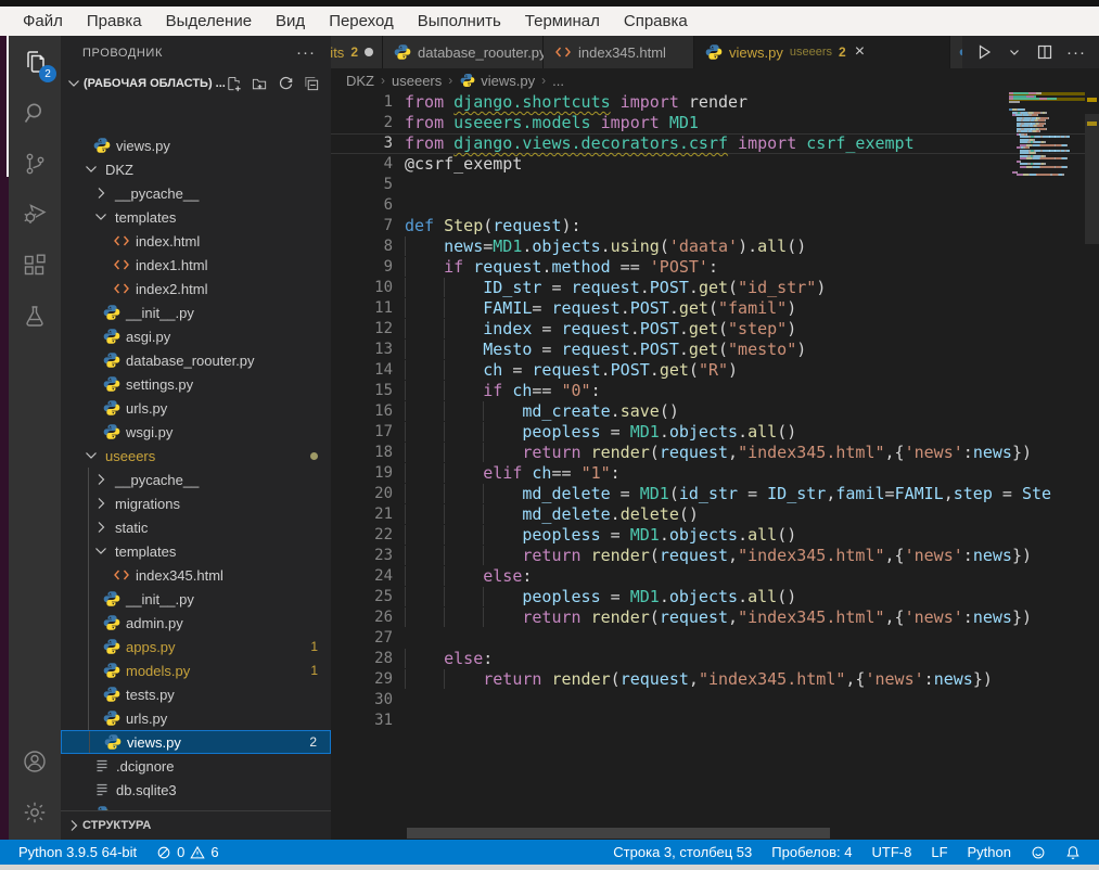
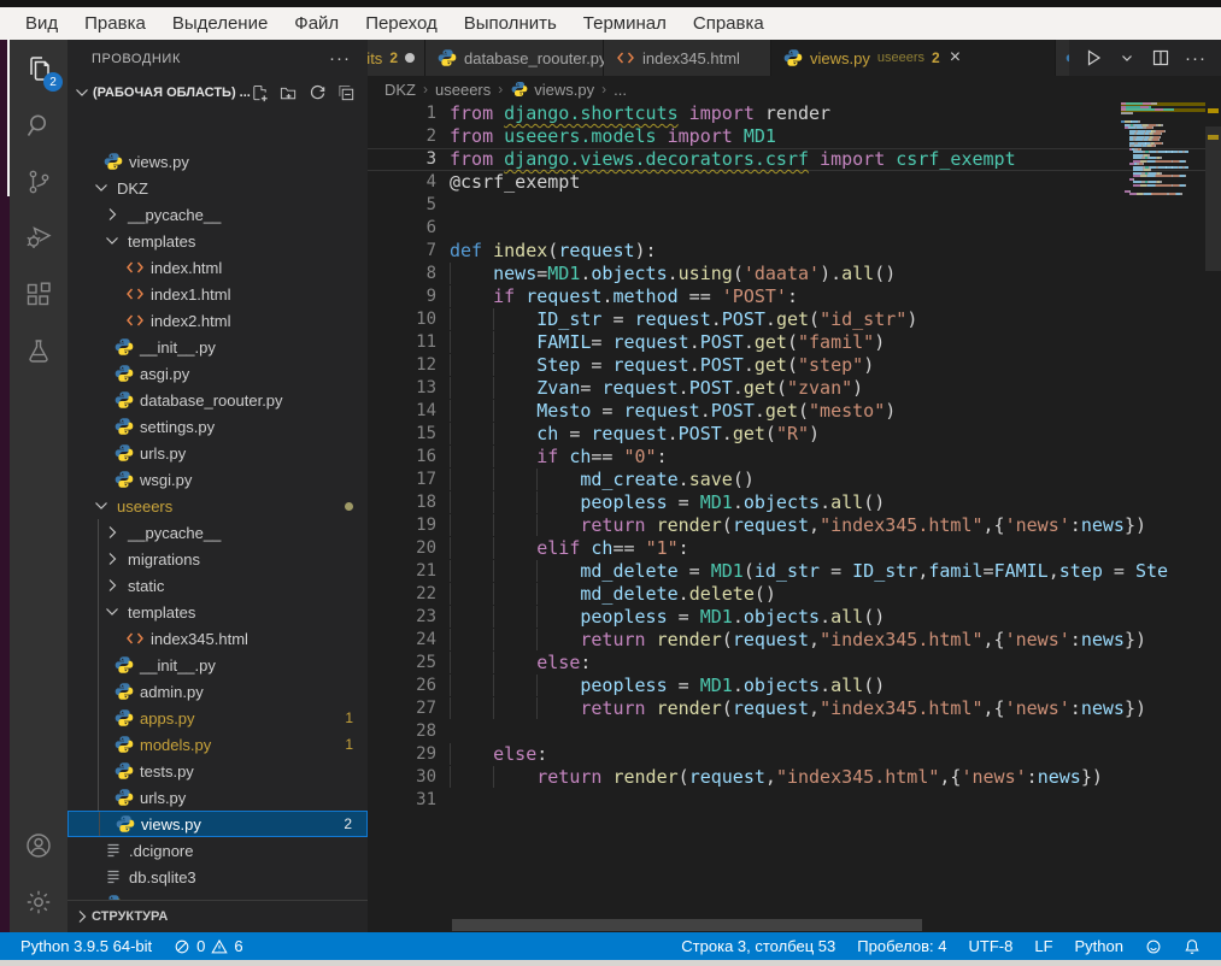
- Файл
+ Вид
  Правка
  Выделение
- Вид
+ Файл
  Переход
  Выполнить
  Терминал
  Справка
  2
  ПРОВОДНИК
  ···
  (РАБОЧАЯ ОБЛАСТЬ) ...
  views.py
  DKZ
  __pycache__
  templates
  index.html
  index1.html
  index2.html
  __init__.py
  asgi.py
  database_roouter.py
  settings.py
  urls.py
  wsgi.py
  useeers
  __pycache__
  migrations
  static
  templates
  index345.html
  __init__.py
  admin.py
  apps.py
  1
  models.py
  1
  tests.py
  urls.py
  views.py
  2
  .dcignore
  db.sqlite3
  СТРУКТУРА
  2
  database_roouter.p
  index345.html
  views.py
  useeers
  2
  ×
  ···
  DKZ
  ›
  useeers
  ›
  views.py
  ›
  ...
  1
  2
  3
  4
  5
  6
  7
  8
  9
  10
  11
  12
  13
  14
  15
  16
  17
  18
  19
  20
  21
  22
  23
  24
  25
  26
  27
  28
  29
  30
  31
  from django.shortcuts import render
  from useeers.models import MD1
  from django.views.decorators.csrf import csrf_exempt
  @csrf_exempt
- def Step(request):
+ def index(request):
  news=MD1.objects.using('daata').all()
  if request.method == 'POST':
  ID_str = request.POST.get("id_str")
  FAMIL= request.POST.get("famil")
- index = request.POST.get("step")
+ Step = request.POST.get("step")
+ Zvan= request.POST.get("zvan")
  Mesto = request.POST.get("mesto")
  ch = request.POST.get("R")
  if ch== "0":
  md_create.save()
  peopless = MD1.objects.all()
  return render(request,"index345.html",{'news':news})
  elif ch== "1":
  md_delete = MD1(id_str = ID_str,famil=FAMIL,step = Ste
  md_delete.delete()
  peopless = MD1.objects.all()
  return render(request,"index345.html",{'news':news})
  else:
  peopless = MD1.objects.all()
  return render(request,"index345.html",{'news':news})
  else:
  return render(request,"index345.html",{'news':news})
  Python 3.9.5 64-bit
  0
  6
  Строка 3, столбец 53
  Пробелов: 4
  UTF-8
  LF
  Python
